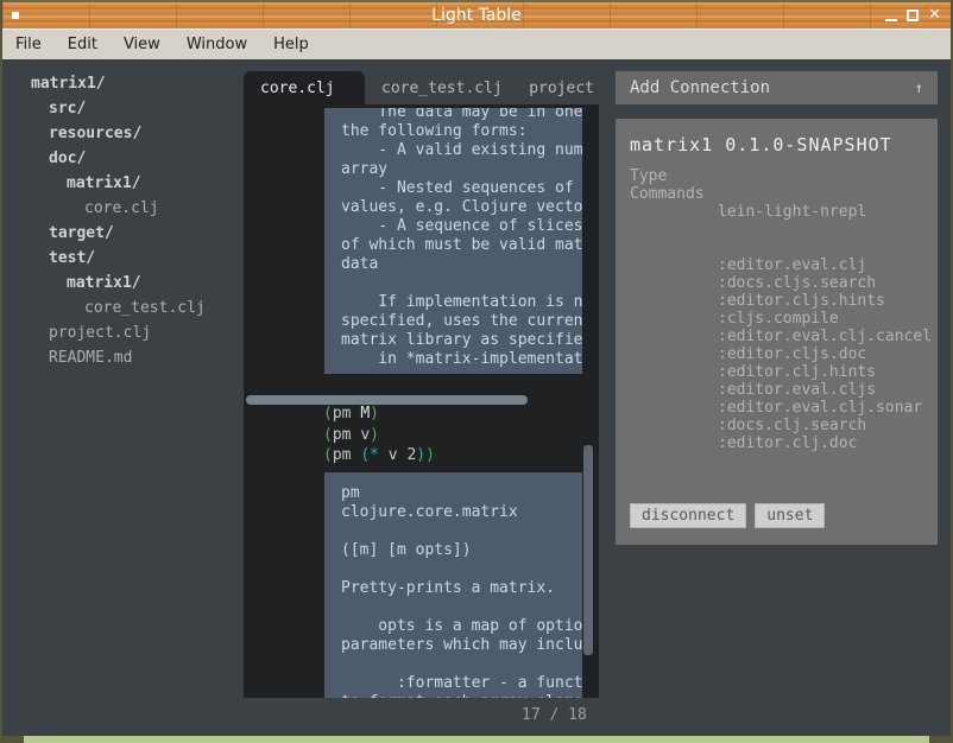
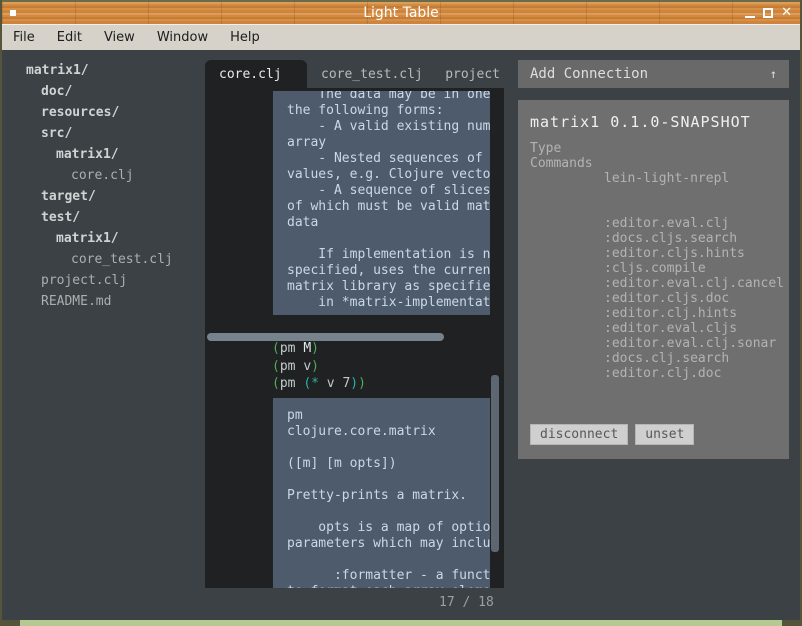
  Light Table
  ✕
  File
  Edit
  View
  Window
  Help
  matrix1/
- src/
+ doc/
  resources/
- doc/
+ src/
  matrix1/
  core.clj
  target/
  test/
  matrix1/
  core_test.clj
  project.clj
  README.md
  core.clj
  core_test.clj
  project
  The data may be in one
  the following forms:
  - A valid existing num
  array
  - Nested sequences of
  values, e.g. Clojure vecto
  - A sequence of slices
  of which must be valid mat
  data
  If implementation is n
  specified, uses the curren
  matrix library as specifie
  in *matrix-implementat
  (pm M)
  (pm v)
- (pm (* v 2))
+ (pm (* v 7))
  pm
  clojure.core.matrix
  ([m] [m opts])
  Pretty-prints a matrix.
  opts is a map of optio
  parameters which may inclu
  :formatter - a funct
  17 / 18
  Add Connection
  ↑
  matrix1 0.1.0-SNAPSHOT
  Type
  Commands
  lein-light-nrepl
  :editor.eval.clj
  :docs.cljs.search
  :editor.cljs.hints
  :cljs.compile
  :editor.eval.clj.cancel
  :editor.cljs.doc
  :editor.clj.hints
  :editor.eval.cljs
  :editor.eval.clj.sonar
  :docs.clj.search
  :editor.clj.doc
  disconnect
  unset
